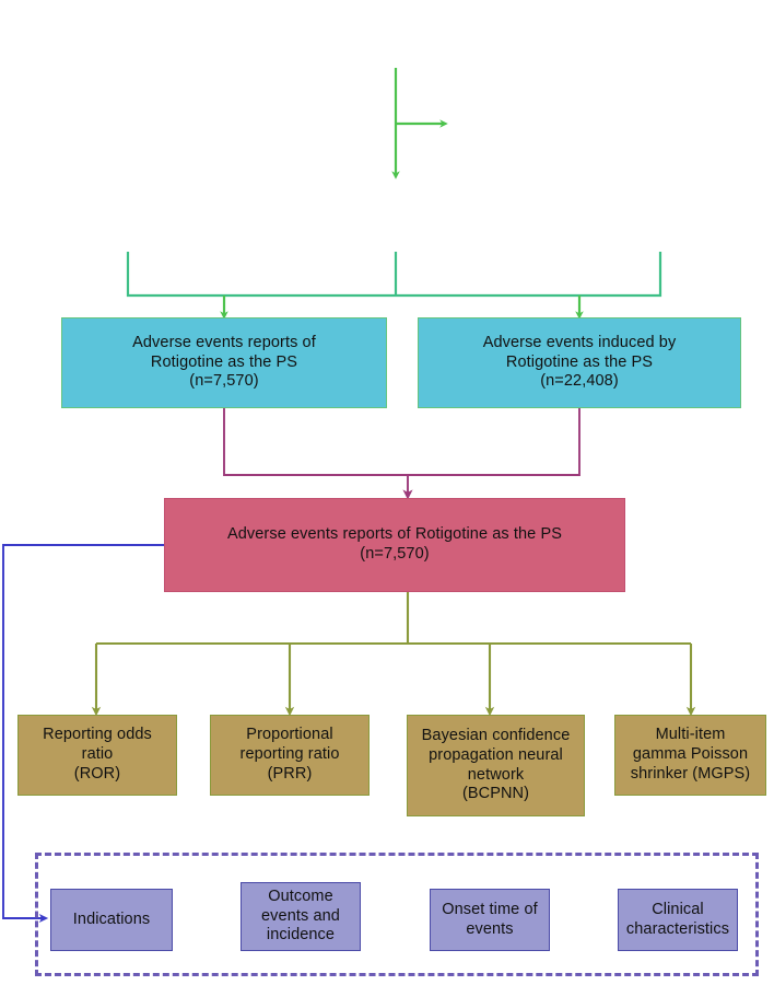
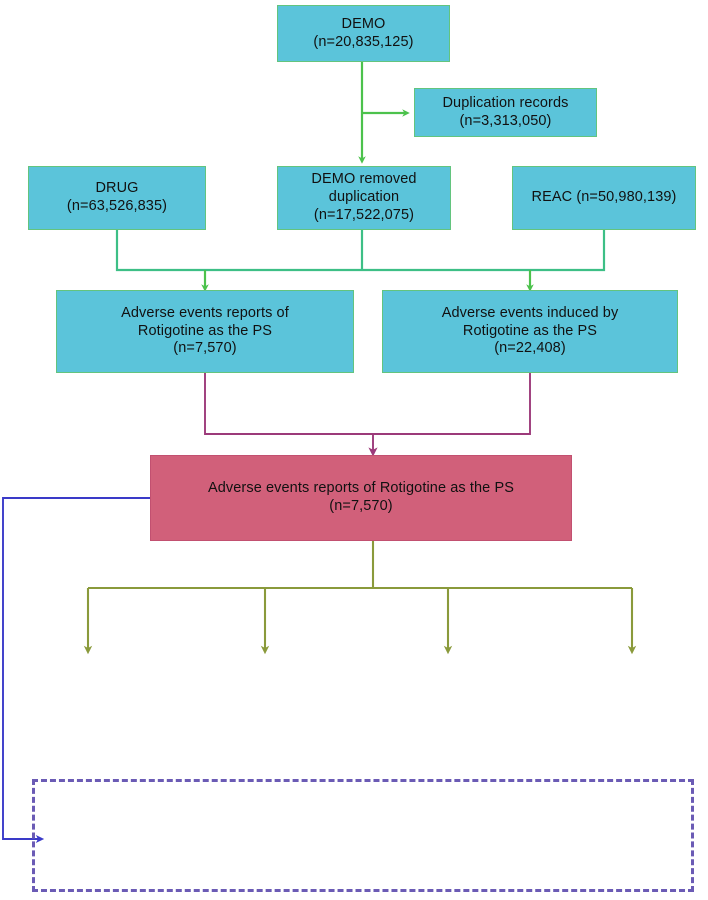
+ DEMO
+ (n=20,835,125)
+ Duplication records
+ (n=3,313,050)
+ DRUG
+ (n=63,526,835)
+ DEMO removed
+ duplication
+ (n=17,522,075)
+ REAC (n=50,980,139)
  Adverse events reports of
  Rotigotine as the PS
  (n=7,570)
  Adverse events induced by
  Rotigotine as the PS
  (n=22,408)
  Adverse events reports of Rotigotine as the PS
  (n=7,570)
- Reporting odds
- ratio
- (ROR)
- Proportional
- reporting ratio
- (PRR)
- Bayesian confidence
- propagation neural
- network
- (BCPNN)
- Multi-item
- gamma Poisson
- shrinker (MGPS)
- Indications
- Outcome
- events and
- incidence
- Onset time of
- events
- Clinical
- characteristics
